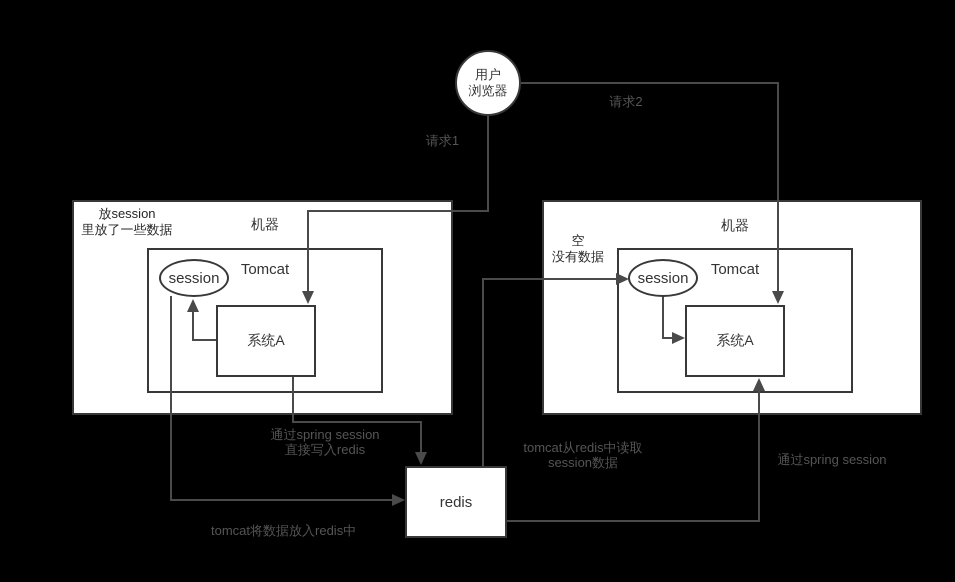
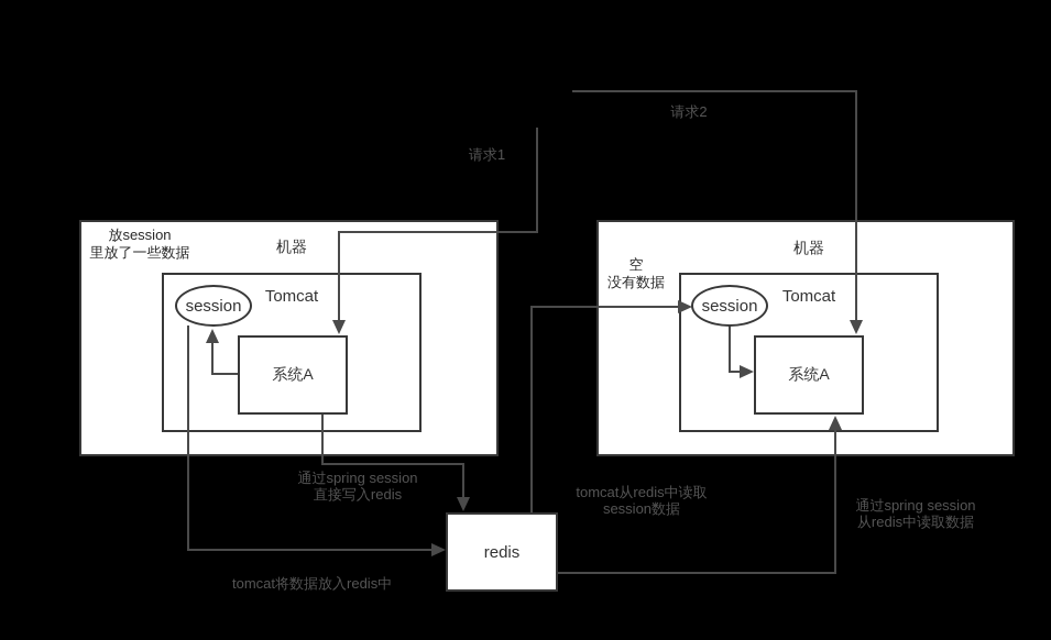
- 用户
- 浏览器
  session
  session
  系统A
  系统A
  redis
  放session
  里放了一些数据
  空
  没有数据
  机器
  机器
  Tomcat
  Tomcat
  请求1
  请求2
  通过spring session
  直接写入redis
  tomcat将数据放入redis中
  tomcat从redis中读取
  session数据
  通过spring session
+ 从redis中读取数据
